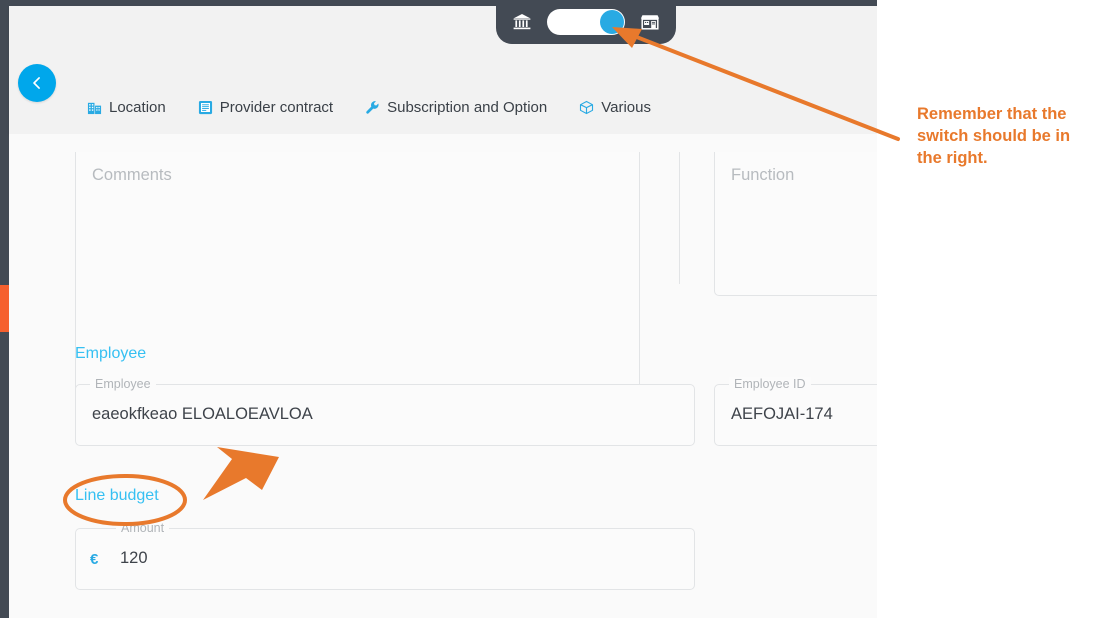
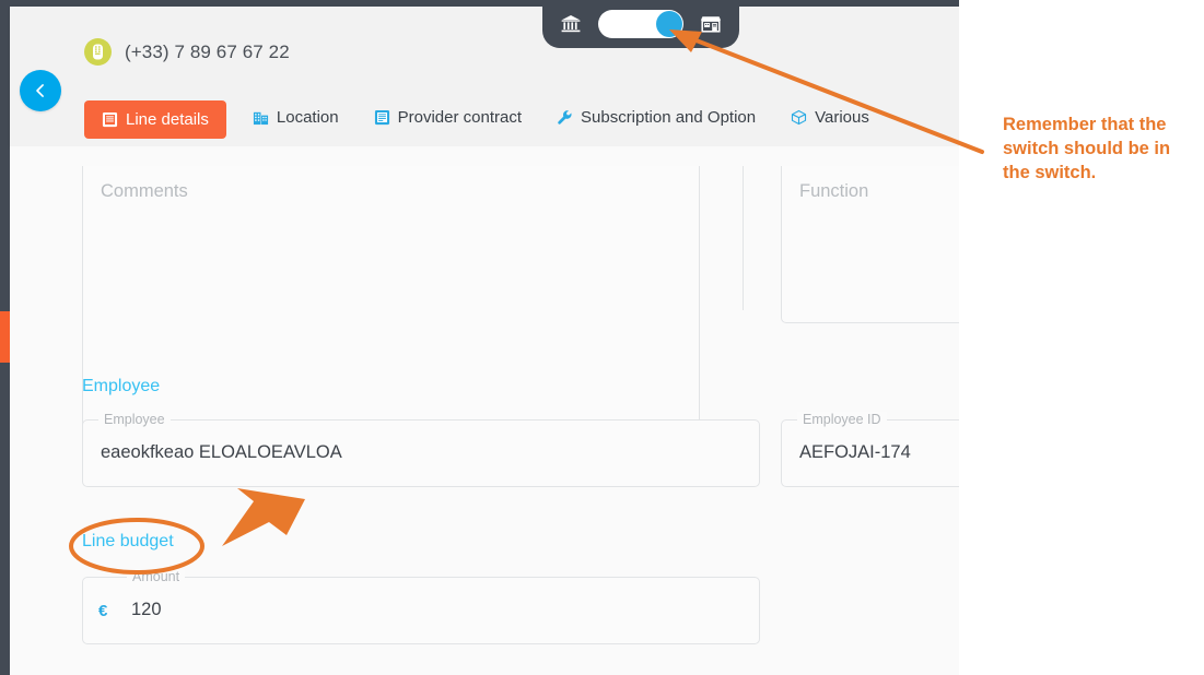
+ (+33) 7 89 67 67 22
+ Line details
  Location
  Provider contract
  Subscription and Option
  Various
  Comments
  Function
  Employee
  Employee
  eaeokfkeao ELOALOEAVLOA
  Employee ID
  AEFOJAI-174
  Line budget
  Amount
  €
  120
- Remember that the switch should be in the right.
+ Remember that the switch should be in the switch.
